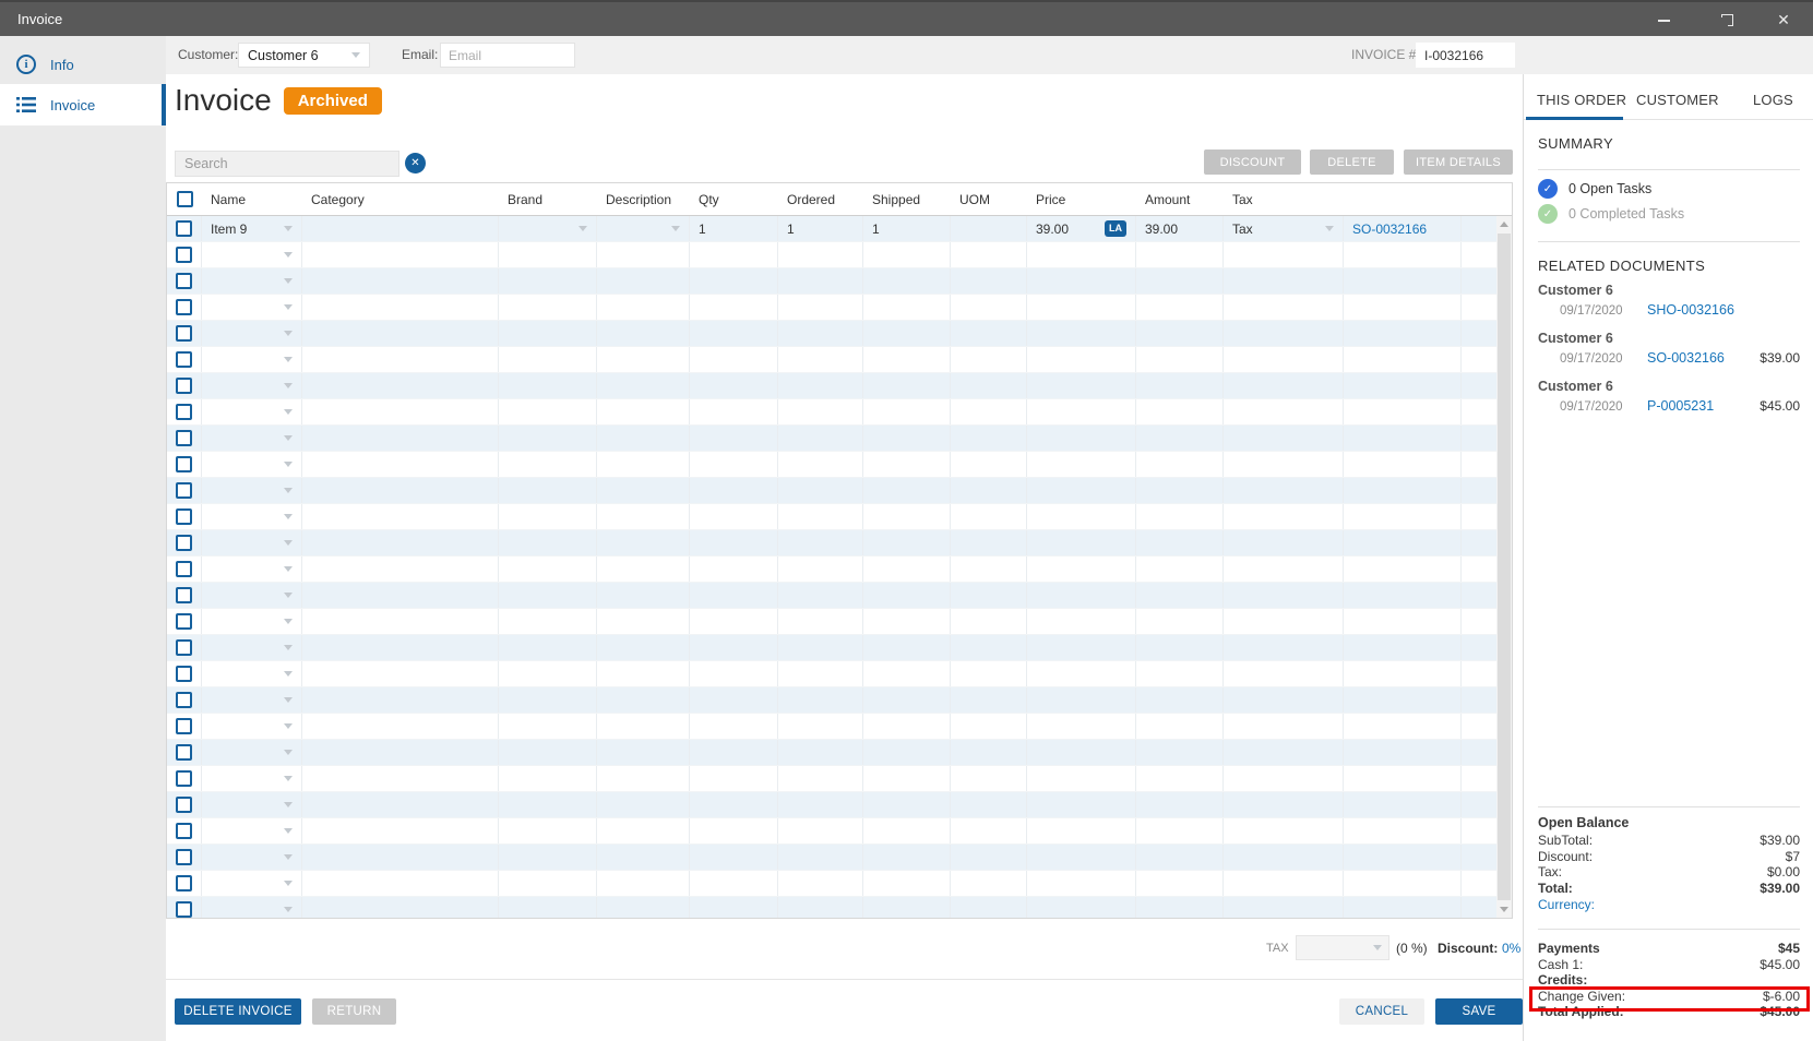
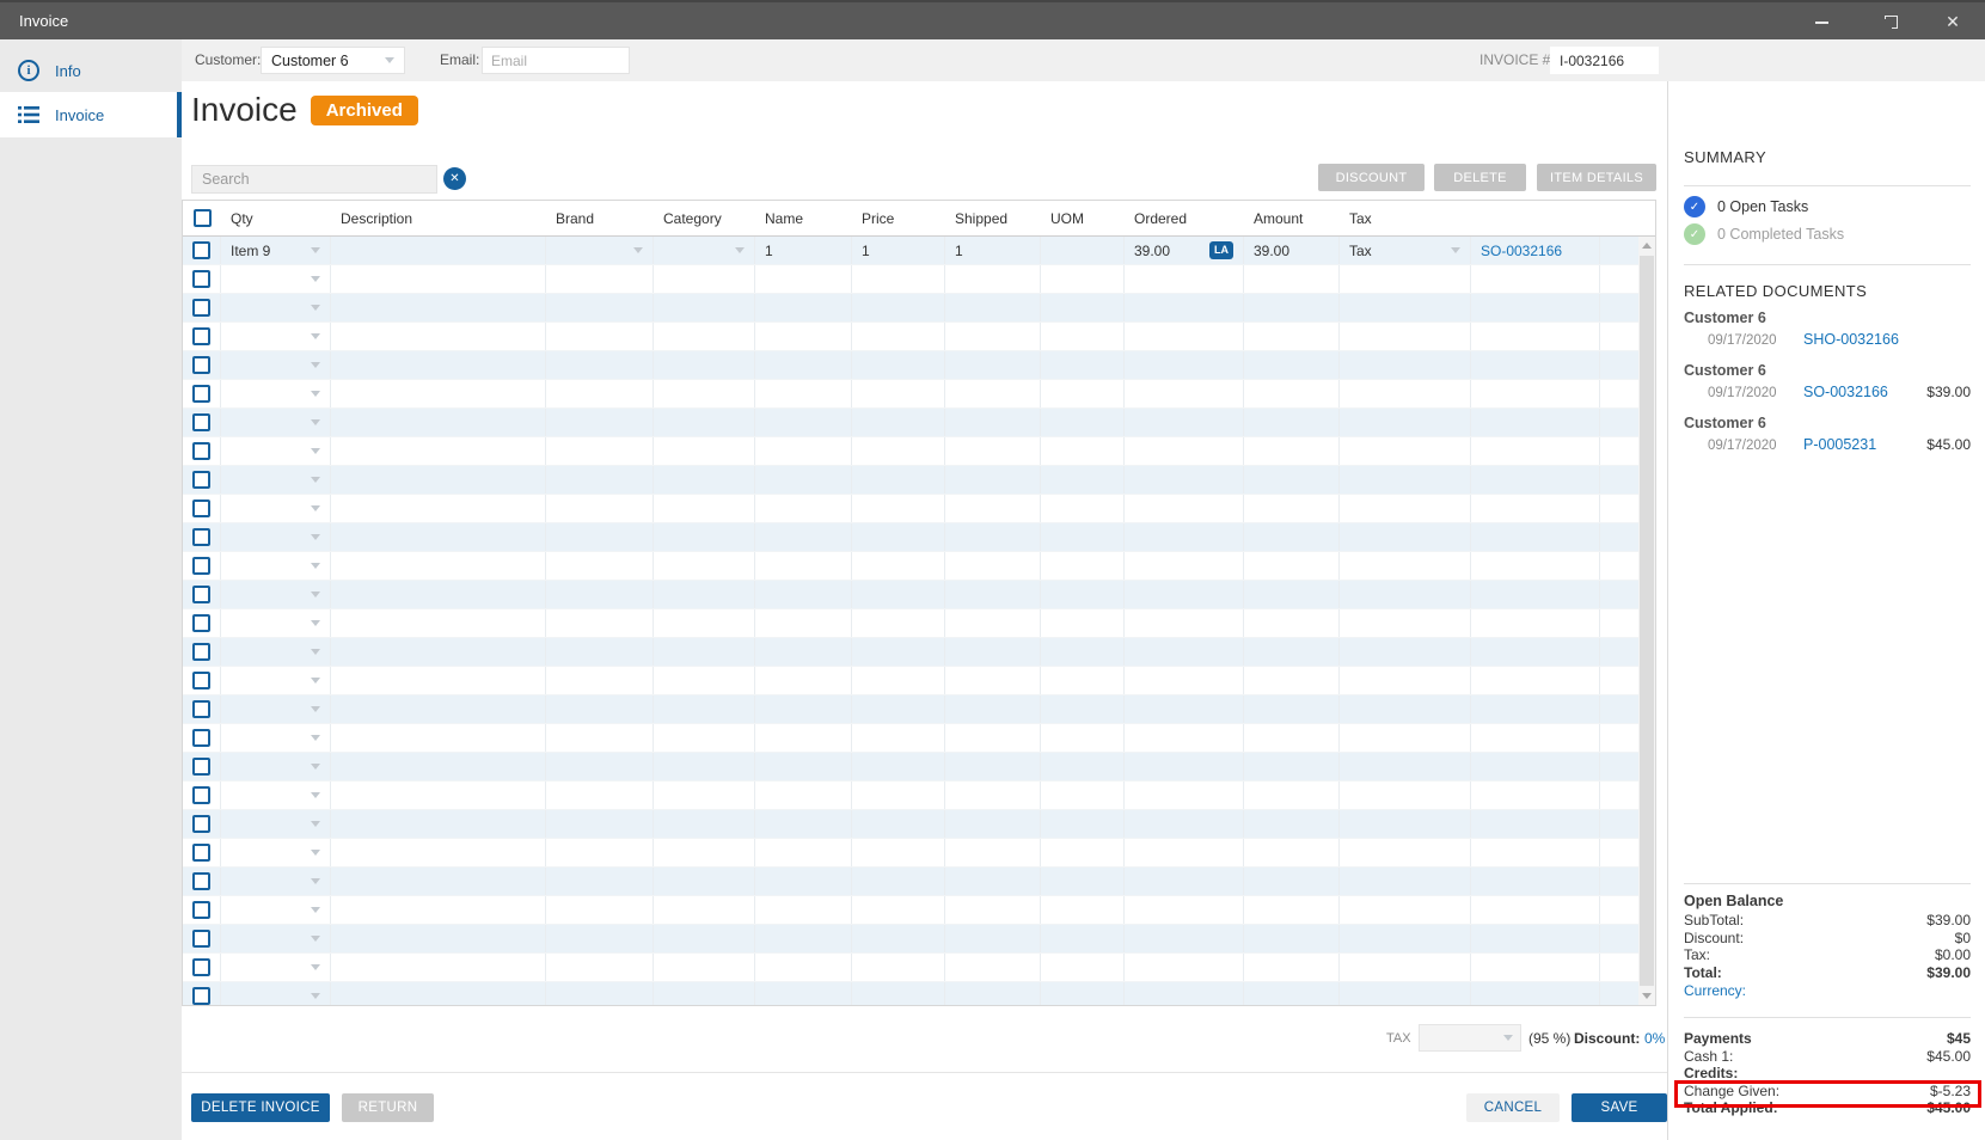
  Invoice
  ✕
  i
  Info
  Invoice
  Customer:
  Customer 6
  Email:
  Email
  INVOICE #
  I-0032166
  Invoice
  Archived
  Search
  ✕
  DISCOUNT
  DELETE
  ITEM DETAILS
- Name
+ Qty
- Category
+ Description
  Brand
- Description
+ Category
- Qty
+ Name
- Ordered
+ Price
  Shipped
  UOM
- Price
+ Ordered
  Amount
  Tax
  Item 9
  1
  1
  1
  39.00
  LA
  39.00
  Tax
  SO-0032166
  TAX
- (0 %)
+ (95 %)
  Discount:
  0%
  DELETE INVOICE
  RETURN
  CANCEL
  SAVE
- THIS ORDER
- CUSTOMER
- LOGS
  SUMMARY
  ✓
  0 Open Tasks
  ✓
  0 Completed Tasks
  RELATED DOCUMENTS
  Customer 6
  09/17/2020
  SHO-0032166
  Customer 6
  09/17/2020
  SO-0032166
  $39.00
  Customer 6
  09/17/2020
  P-0005231
  $45.00
  Open Balance
  SubTotal:
  $39.00
  Discount:
- $7
+ $0
  Tax:
  $0.00
  Total:
  $39.00
  Currency:
  Payments
  $45
  Cash 1:
  $45.00
  Credits:
  Change Given:
- $-6.00
+ $-5.23
  Total Applied:
  $45.00
